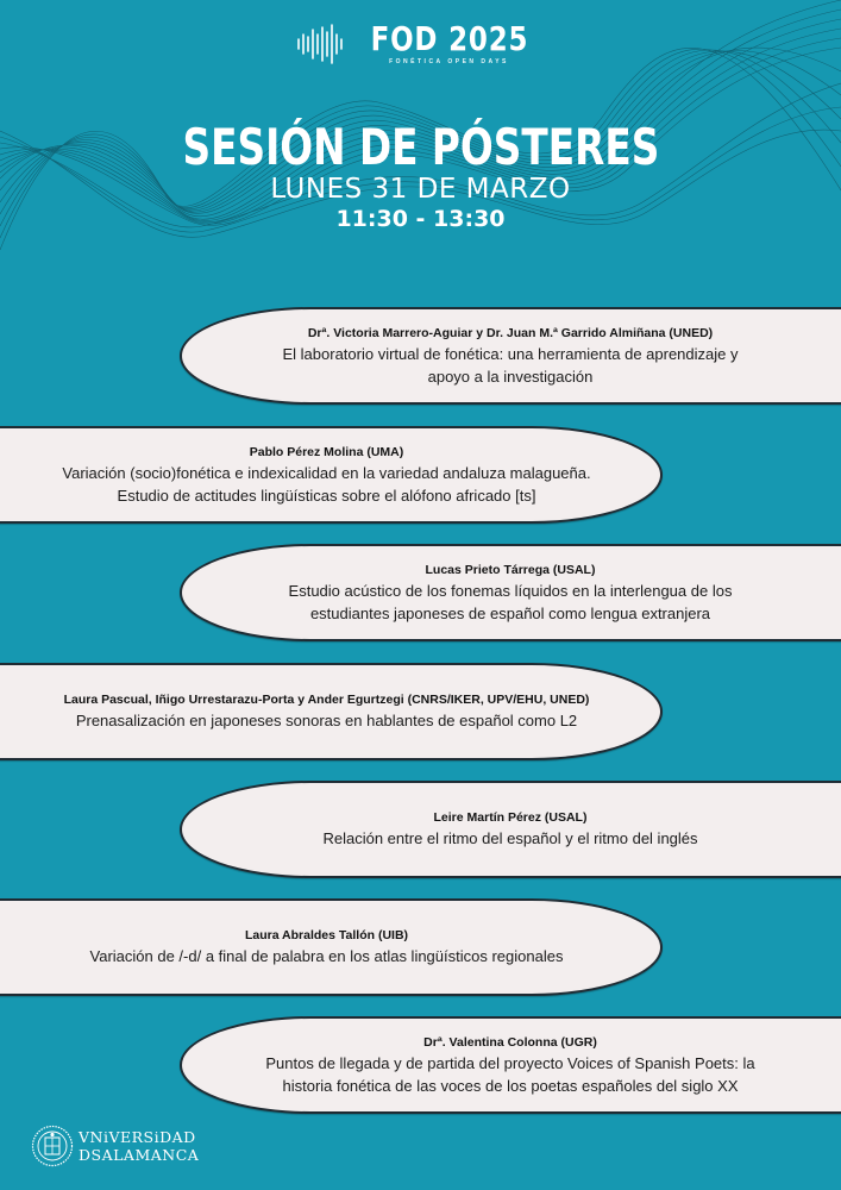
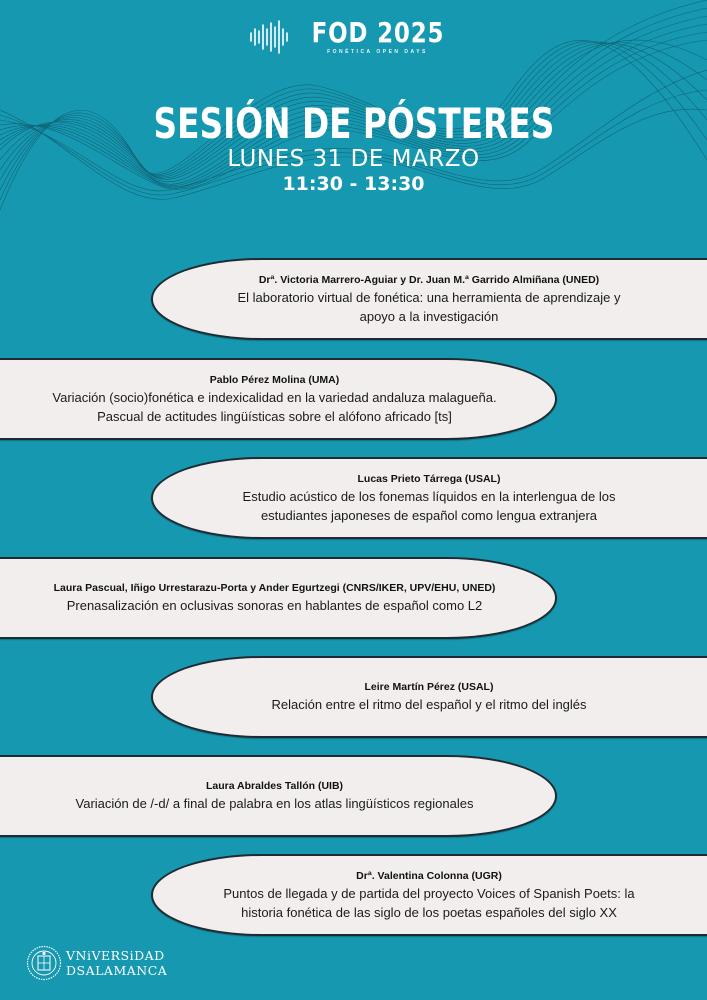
  FOD 2025
  SESIÓN DE PÓSTERES
  LUNES 31 DE MARZO
  11:30 - 13:30
  Drª. Victoria Marrero-Aguiar y Dr. Juan M.ª Garrido Almiñana (UNED)
  El laboratorio virtual de fonética: una herramienta de aprendizaje y
  apoyo a la investigación
  Pablo Pérez Molina (UMA)
  Variación (socio)fonética e indexicalidad en la variedad andaluza malagueña.
- Estudio de actitudes lingüísticas sobre el alófono africado [ts]
+ Pascual de actitudes lingüísticas sobre el alófono africado [ts]
  Lucas Prieto Tárrega (USAL)
  Estudio acústico de los fonemas líquidos en la interlengua de los
  estudiantes japoneses de español como lengua extranjera
  Laura Pascual, Iñigo Urrestarazu-Porta y Ander Egurtzegi (CNRS/IKER, UPV/EHU, UNED)
- Prenasalización en japoneses sonoras en hablantes de español como L2
+ Prenasalización en oclusivas sonoras en hablantes de español como L2
  Leire Martín Pérez (USAL)
  Relación entre el ritmo del español y el ritmo del inglés
  Laura Abraldes Tallón (UIB)
  Variación de /-d/ a final de palabra en los atlas lingüísticos regionales
  Drª. Valentina Colonna (UGR)
  Puntos de llegada y de partida del proyecto Voices of Spanish Poets: la
- historia fonética de las voces de los poetas españoles del siglo XX
+ historia fonética de las siglo de los poetas españoles del siglo XX
  VNiVERSiDAD
  DSALAMANCA
